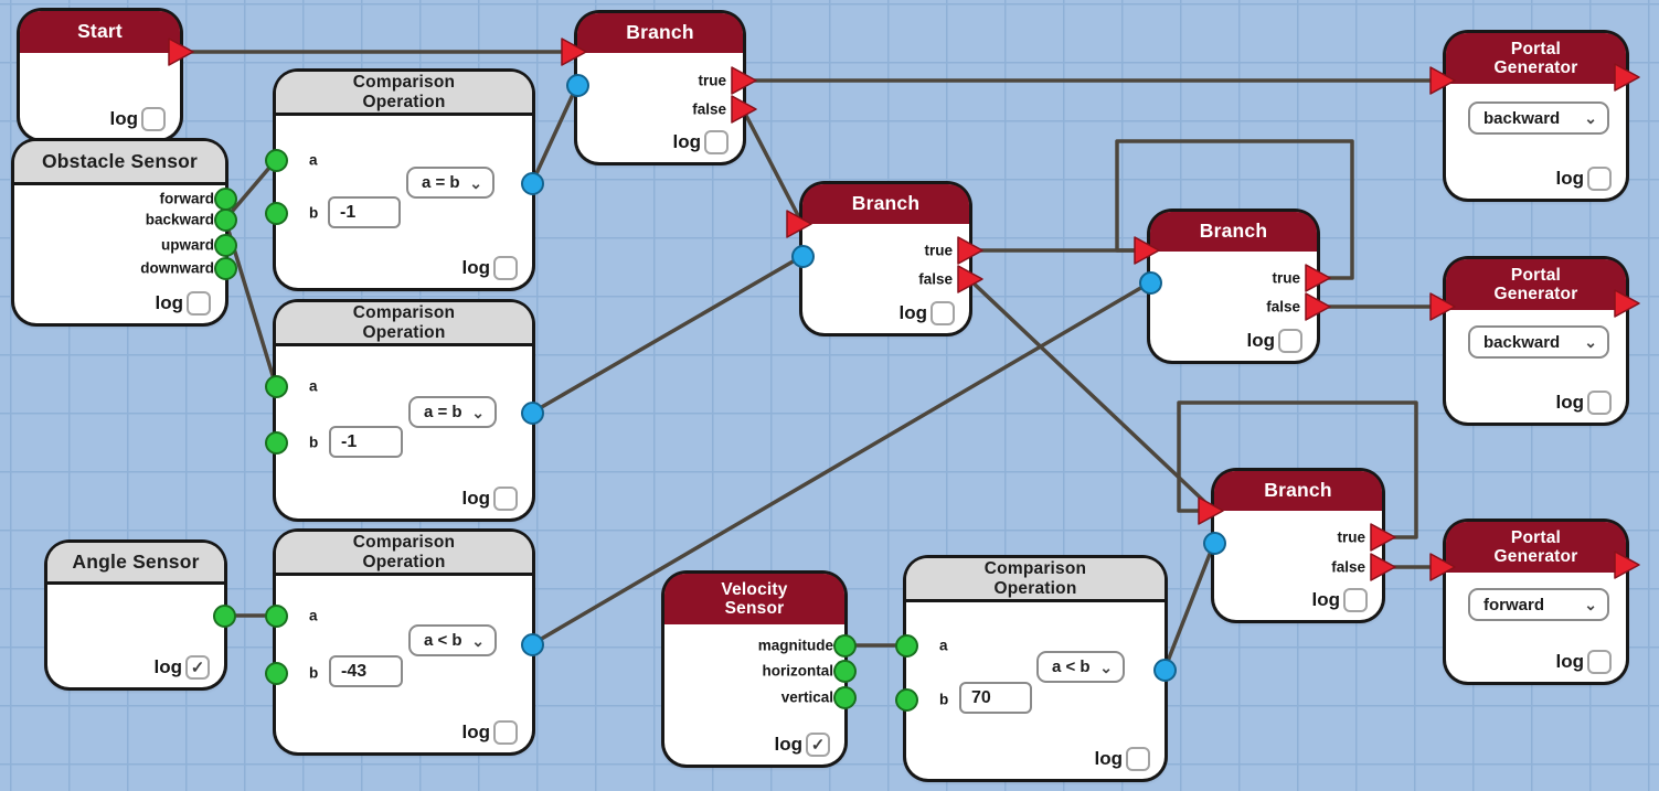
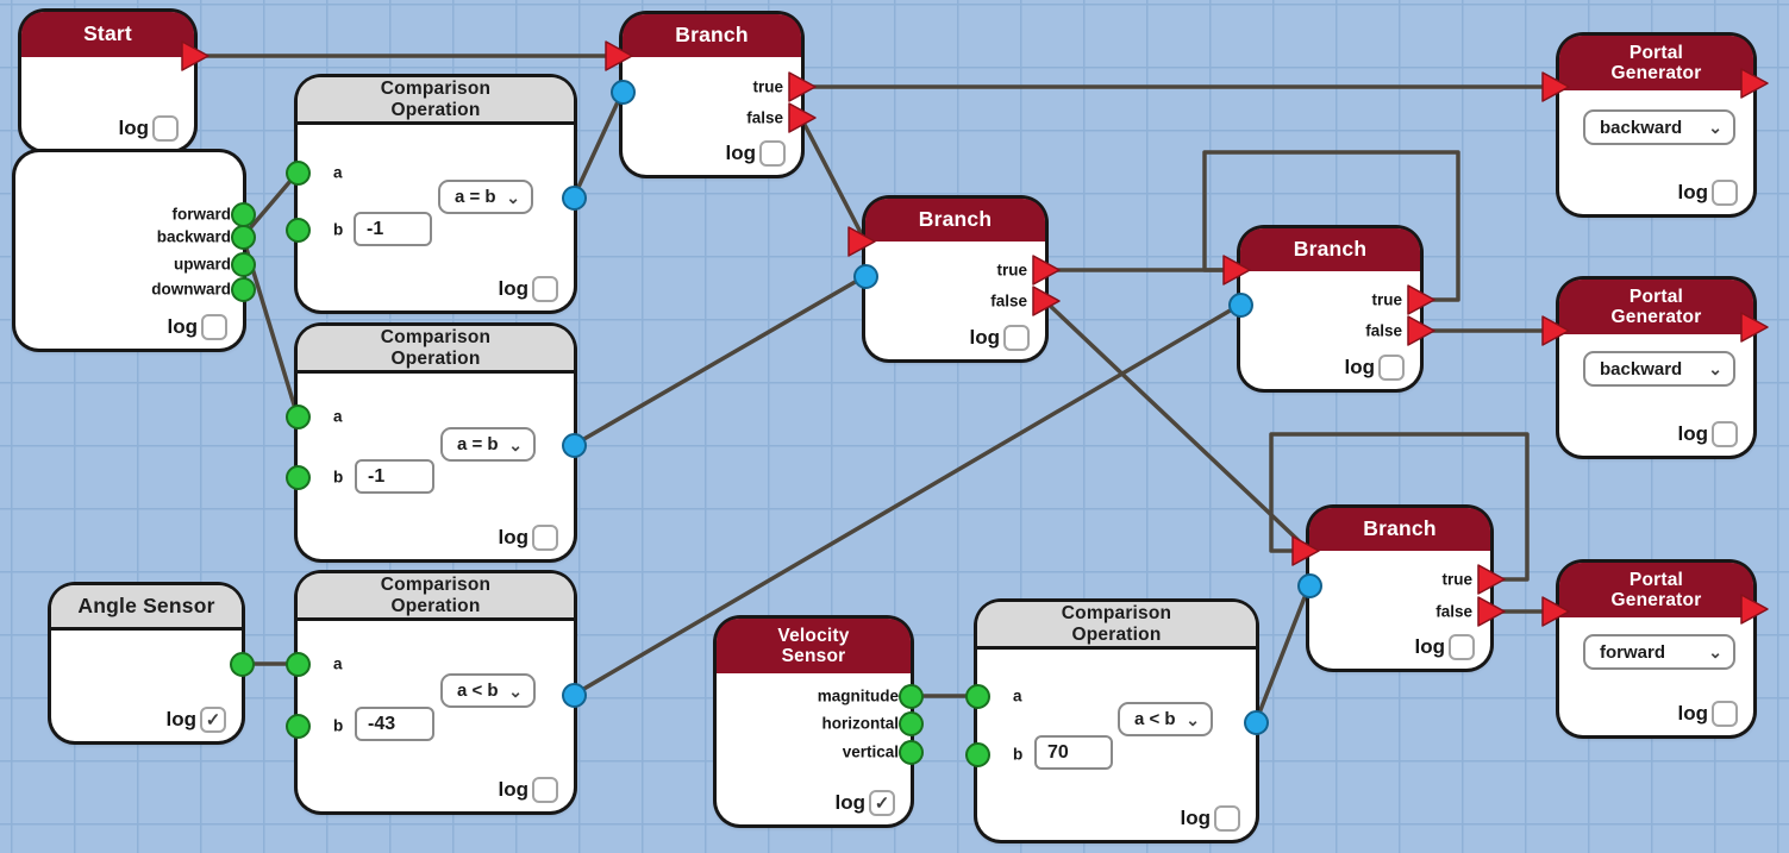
  Start
  log
- Obstacle Sensor
  forward
  backward
  upward
  downward
  log
  Comparison
  Operation
  a
  b
  a = b
  ⌄
  -1
  log
  Comparison
  Operation
  a
  b
  a = b
  ⌄
  -1
  log
  Comparison
  Operation
  a
  b
  a < b
  ⌄
  -43
  log
  Comparison
  Operation
  a
  b
  a < b
  ⌄
  70
  log
  Angle Sensor
  log
  ✓
  Velocity
  Sensor
  magnitude
  horizontal
  vertical
  log
  ✓
  Branch
  true
  false
  log
  Branch
  true
  false
  log
  Branch
  true
  false
  log
  Branch
  true
  false
  log
  Portal
  Generator
  backward
  ⌄
  log
  Portal
  Generator
  backward
  ⌄
  log
  Portal
  Generator
  forward
  ⌄
  log
